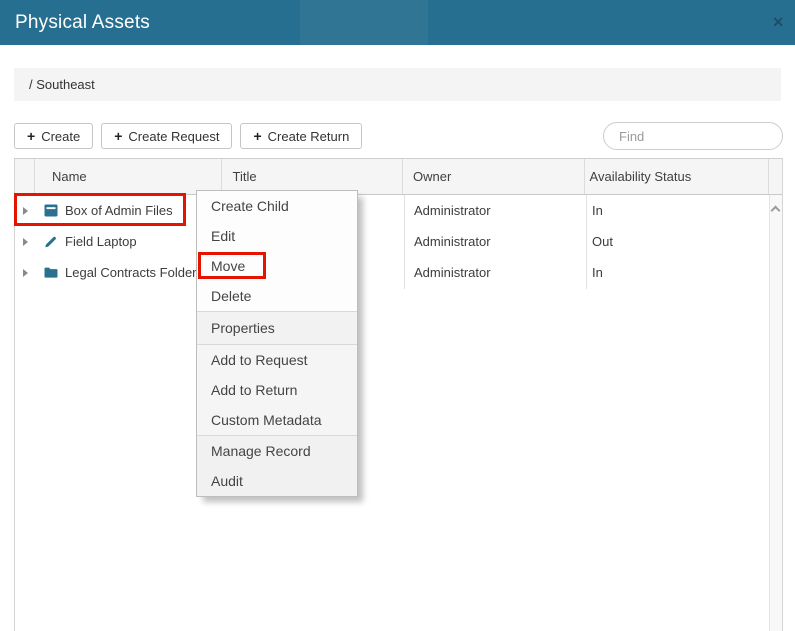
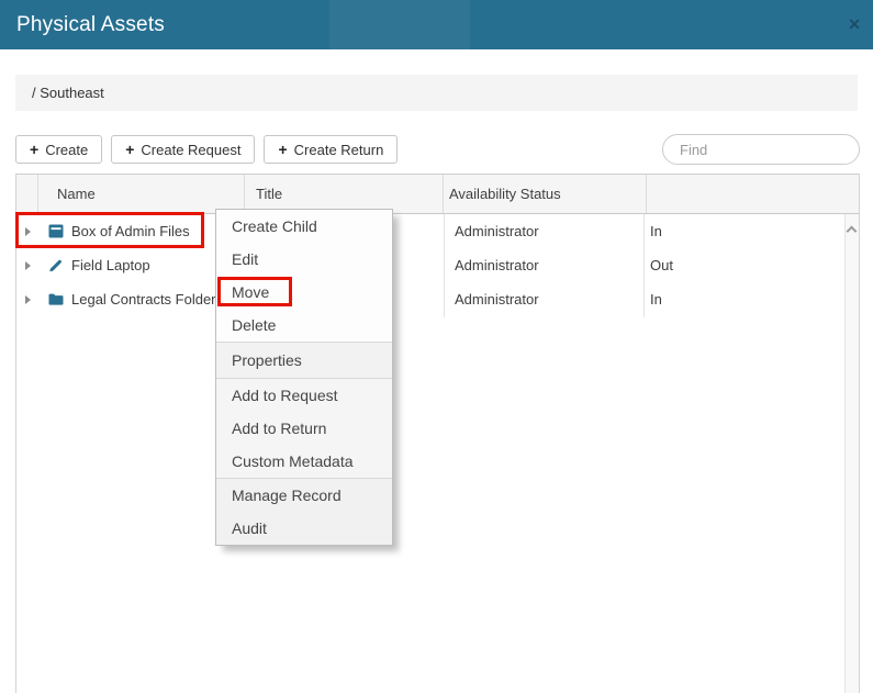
  Physical Assets
  ✕
  / Southeast
  +
  Create
  +
  Create Request
  +
  Create Return
  Find
  Name
  Title
- Owner
  Availability Status
  Box of Admin Files
  Administrator
  In
  Field Laptop
  Administrator
  Out
  Legal Contracts Folder
  Administrator
  In
  Create Child
  Edit
  Move
  Delete
  Properties
  Add to Request
  Add to Return
  Custom Metadata
  Manage Record
  Audit
